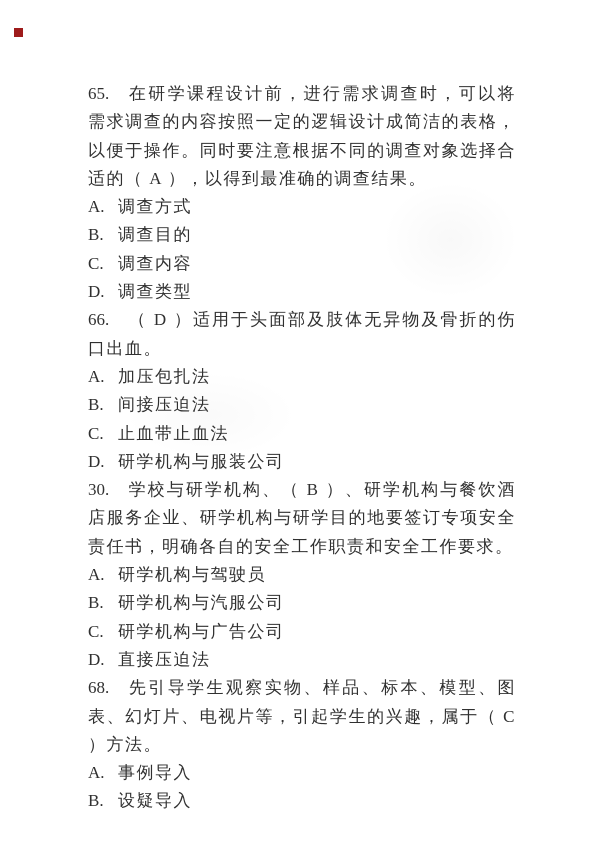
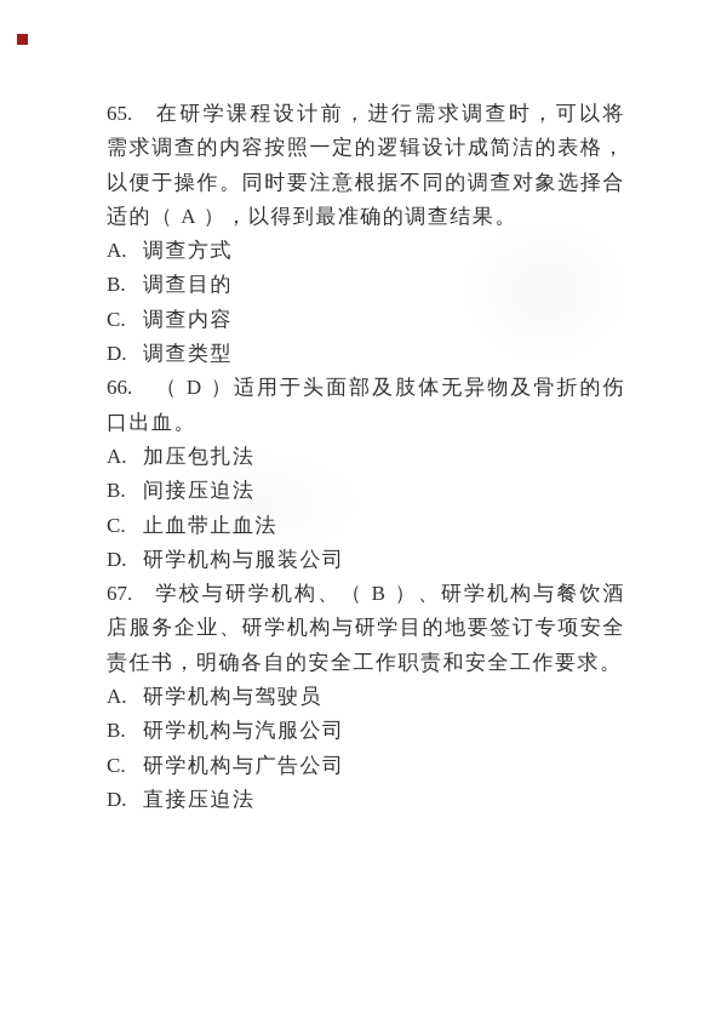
  65. 在研学课程设计前，进行需求调查时，可以将需求调查的内容按照一定的逻辑设计成简洁的表格，以便于操作。同时要注意根据不同的调查对象选择合适的（ A ），以得到最准确的调查结果。
  A. 调查方式
  B. 调查目的
  C. 调查内容
  D. 调查类型
  66. （ D ）适用于头面部及肢体无异物及骨折的伤口出血。
  A. 加压包扎法
  B. 间接压迫法
  C. 止血带止血法
  D. 研学机构与服装公司
- 30. 学校与研学机构、（ B ）、研学机构与餐饮酒店服务企业、研学机构与研学目的地要签订专项安全责任书，明确各自的安全工作职责和安全工作要求。
+ 67. 学校与研学机构、（ B ）、研学机构与餐饮酒店服务企业、研学机构与研学目的地要签订专项安全责任书，明确各自的安全工作职责和安全工作要求。
  A. 研学机构与驾驶员
  B. 研学机构与汽服公司
  C. 研学机构与广告公司
  D. 直接压迫法
- 68. 先引导学生观察实物、样品、标本、模型、图表、幻灯片、电视片等，引起学生的兴趣，属于（ C ）方法。
- A. 事例导入
- B. 设疑导入
